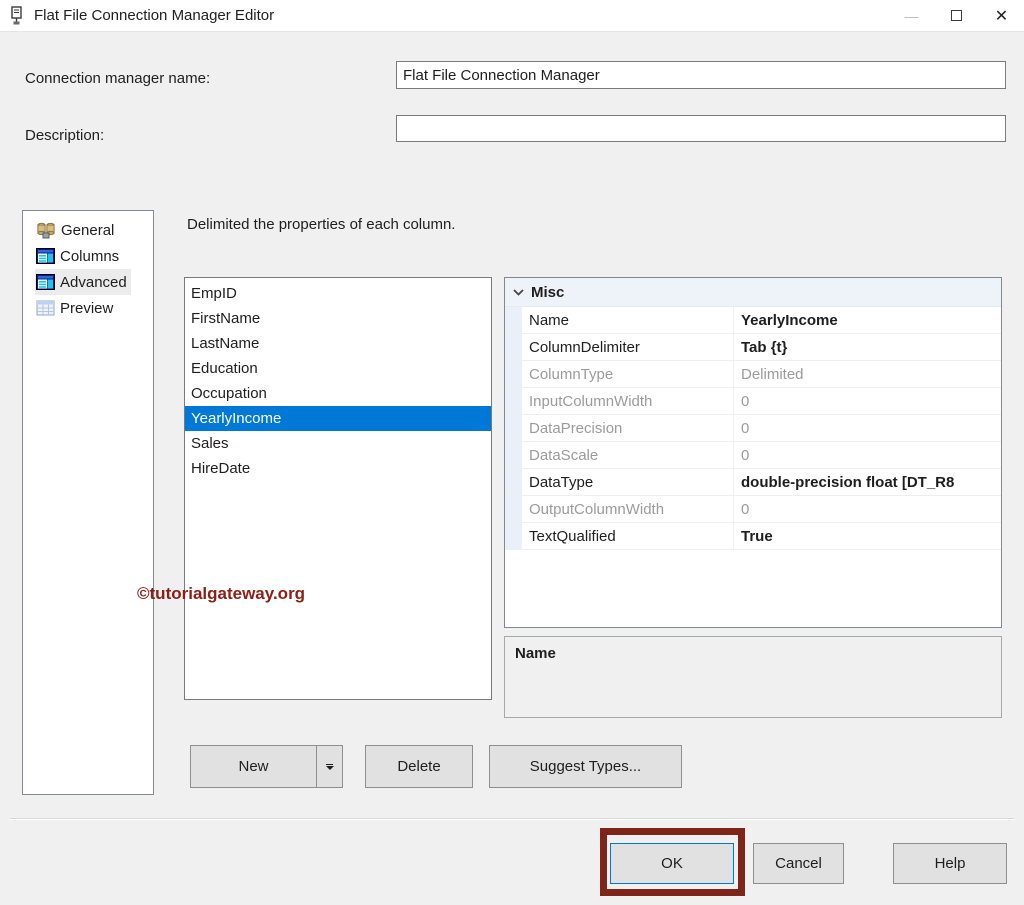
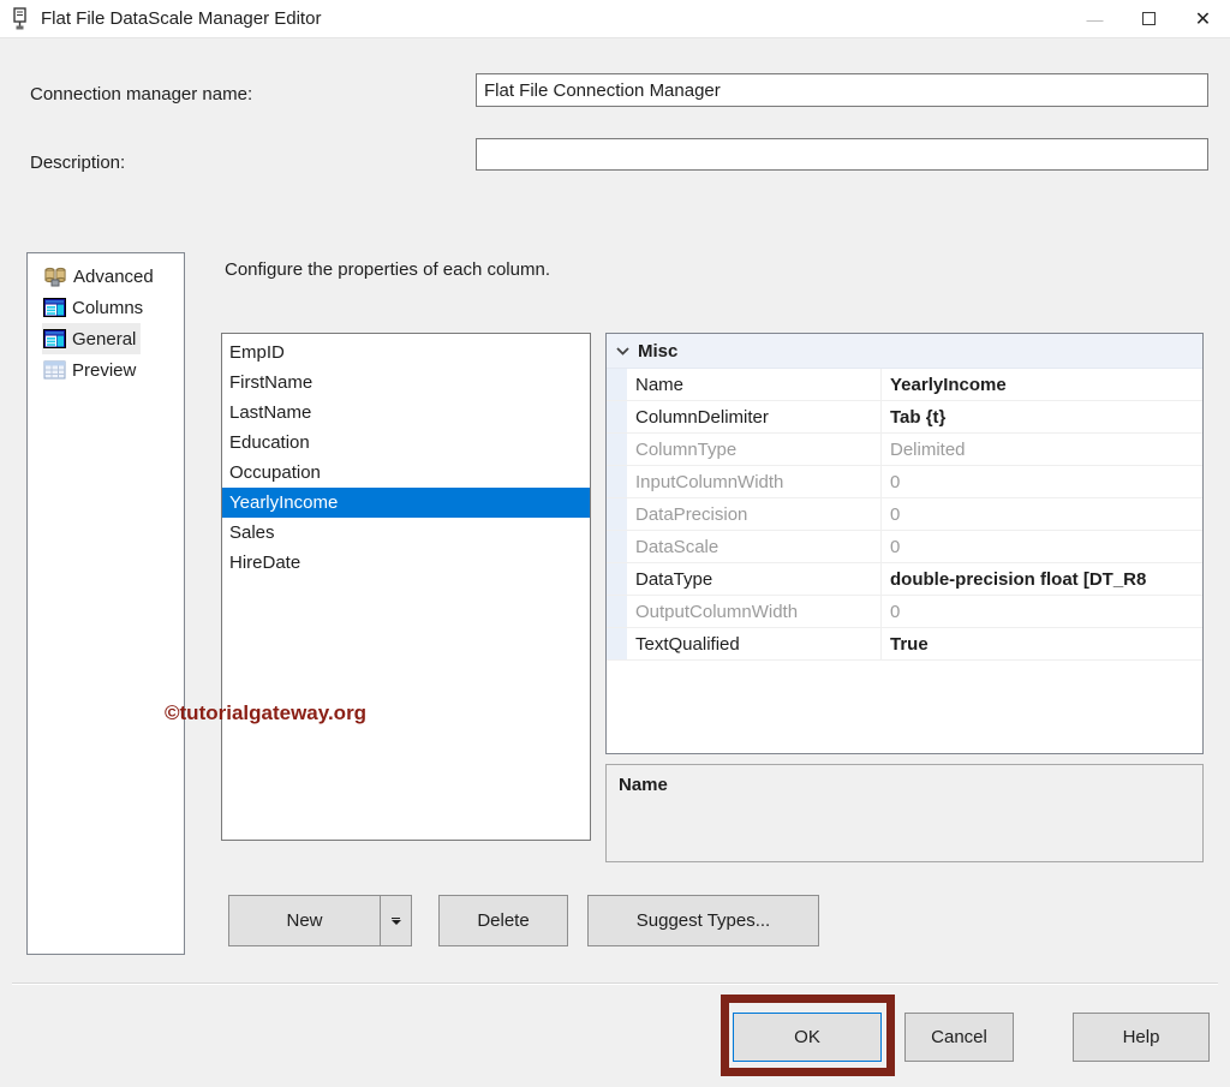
- Flat File Connection Manager Editor
+ Flat File DataScale Manager Editor
  —
  ✕
  Connection manager name:
  Flat File Connection Manager
  Description:
- General
+ Advanced
  Columns
- Advanced
+ General
  Preview
- Delimited the properties of each column.
+ Configure the properties of each column.
  EmpID
  FirstName
  LastName
  Education
  Occupation
  YearlyIncome
  Sales
  HireDate
  Misc
  Name
  YearlyIncome
  ColumnDelimiter
  Tab {t}
  ColumnType
  Delimited
  InputColumnWidth
  0
  DataPrecision
  0
  DataScale
  0
  DataType
  double-precision float [DT_R8
  OutputColumnWidth
  0
  TextQualified
  True
  Name
  New
  Delete
  Suggest Types...
  OK
  Cancel
  Help
  ©tutorialgateway.org
